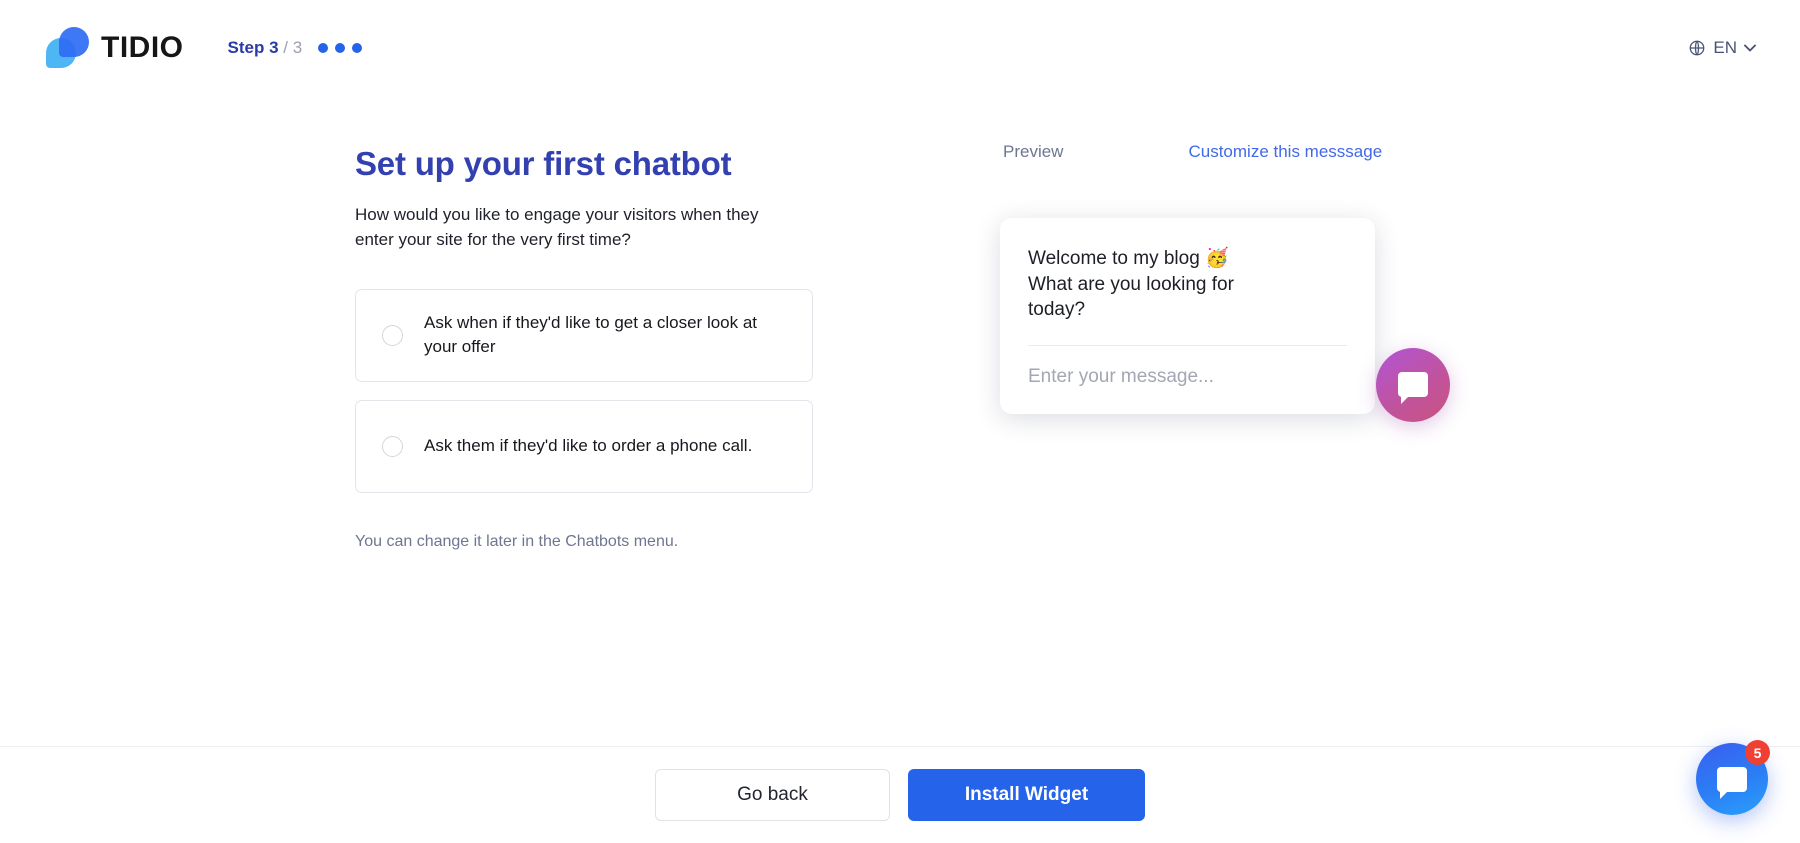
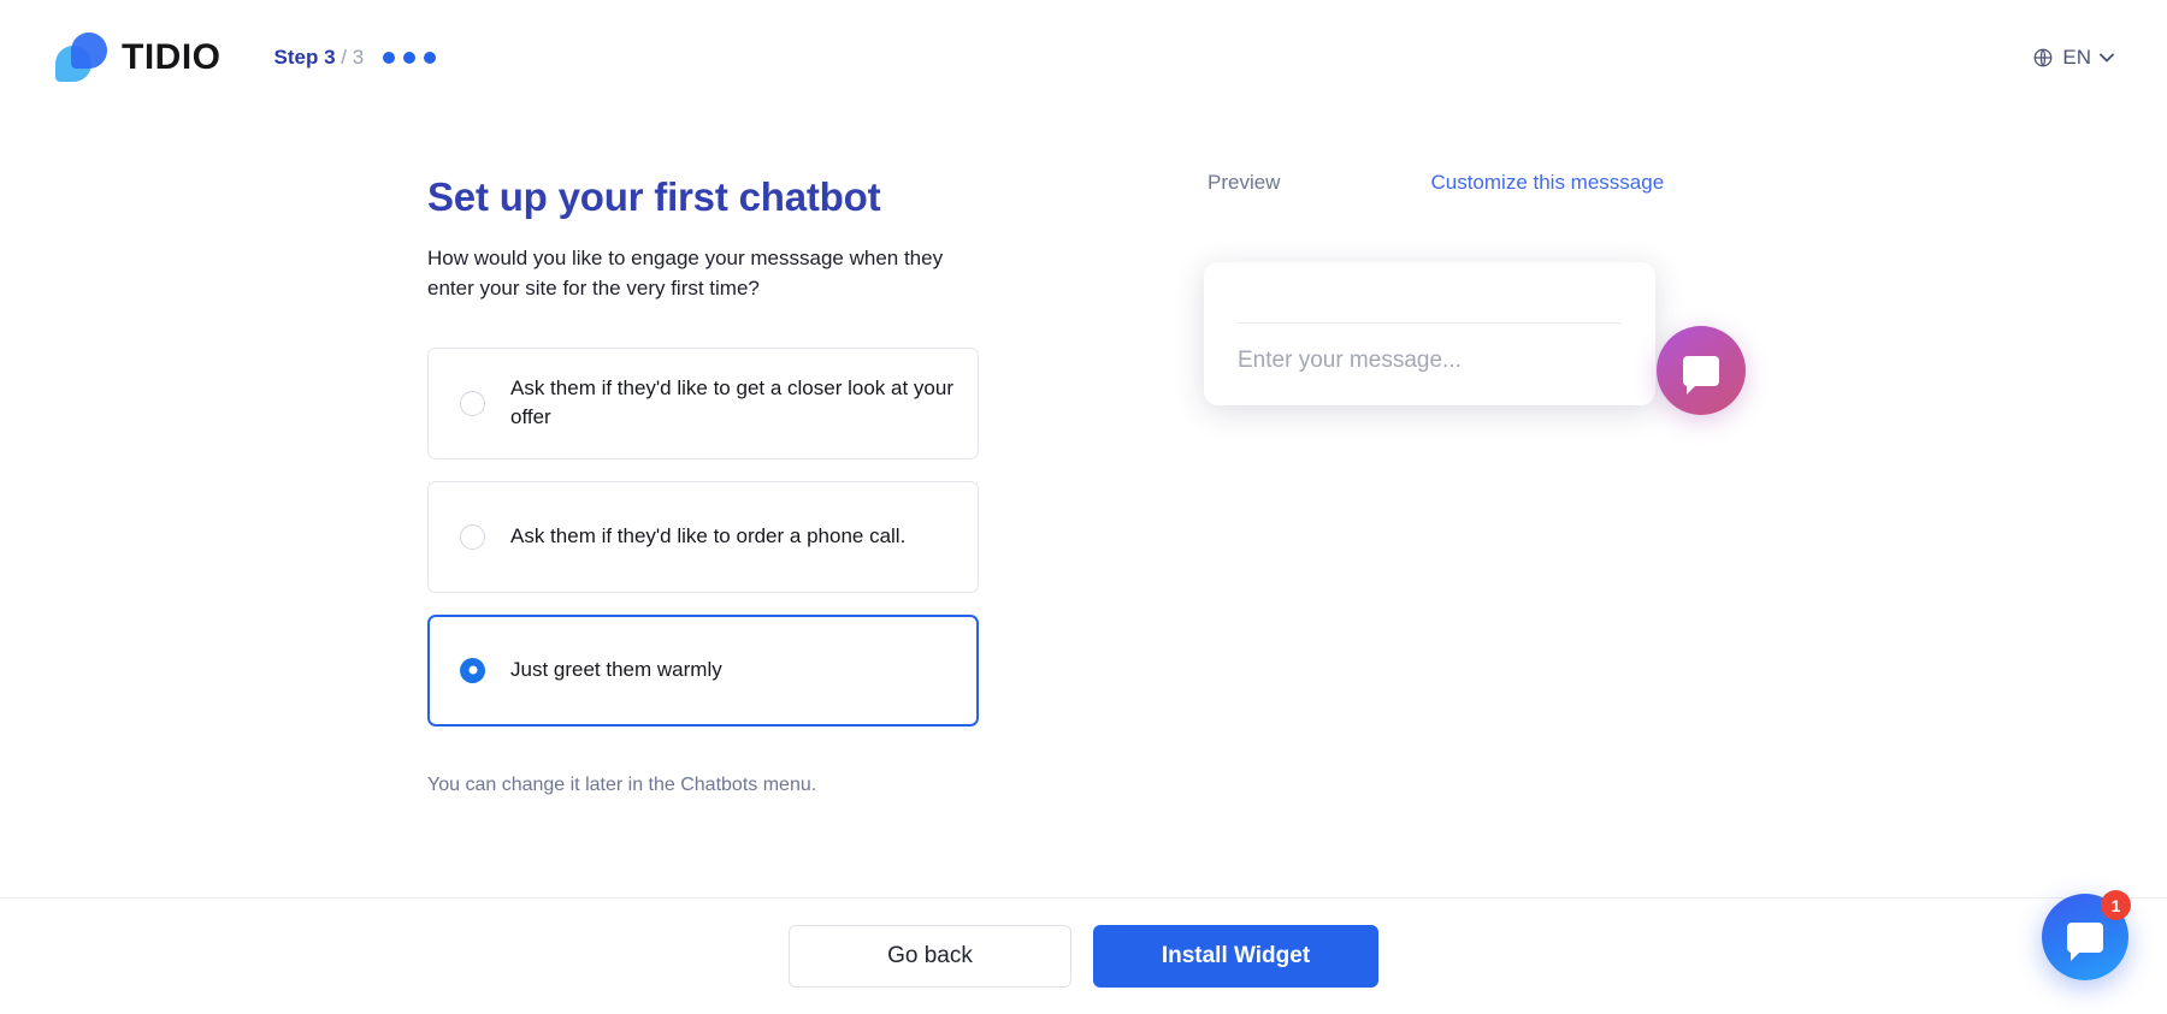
  TIDIO
  Step 3 / 3
  EN
  Set up your first chatbot
- How would you like to engage your visitors when they enter your site for the very first time?
+ How would you like to engage your messsage when they enter your site for the very first time?
- Ask when if they'd like to get a closer look at your offer
+ Ask them if they'd like to get a closer look at your offer
  Ask them if they'd like to order a phone call.
+ Just greet them warmly
  You can change it later in the Chatbots menu.
  Preview
  Customize this messsage
- Welcome to my blog 🥳
- What are you looking for
- today?
  Enter your message...
  Go back
  Install Widget
- 5
+ 1
